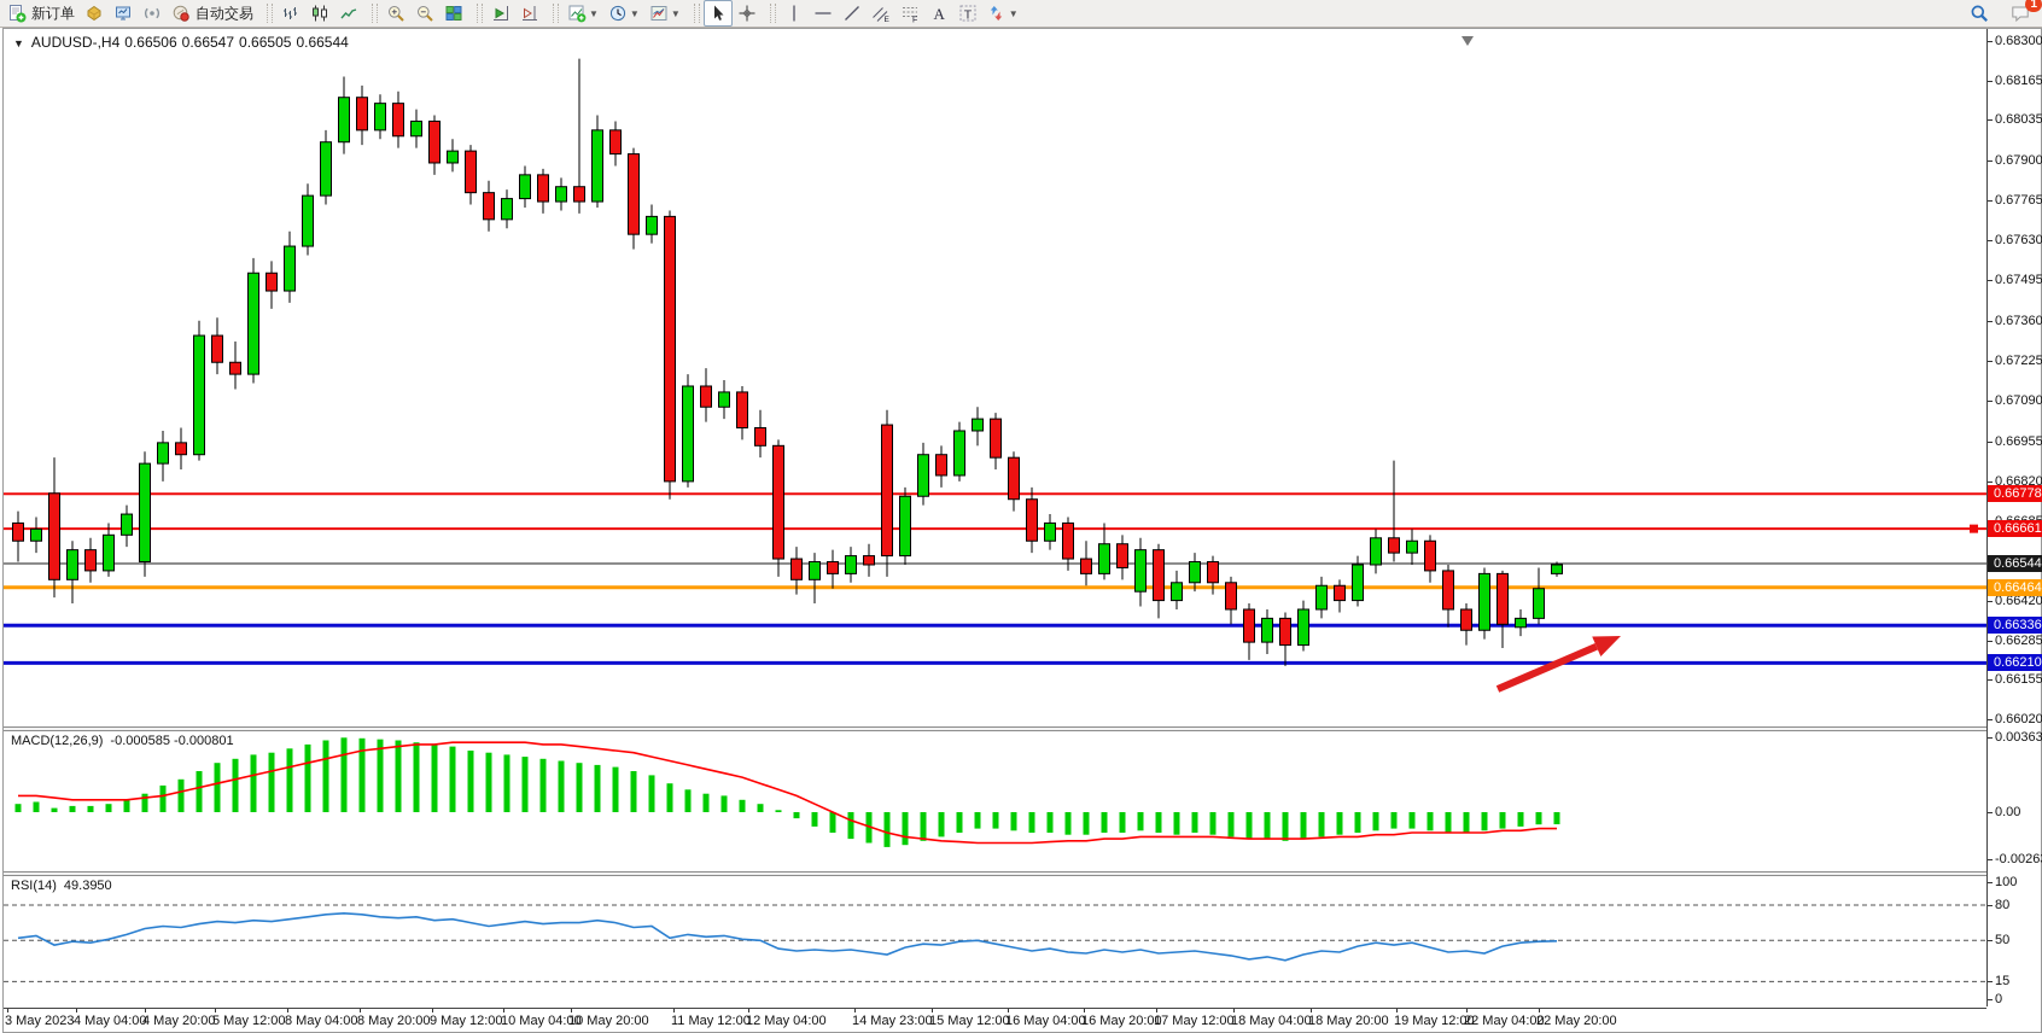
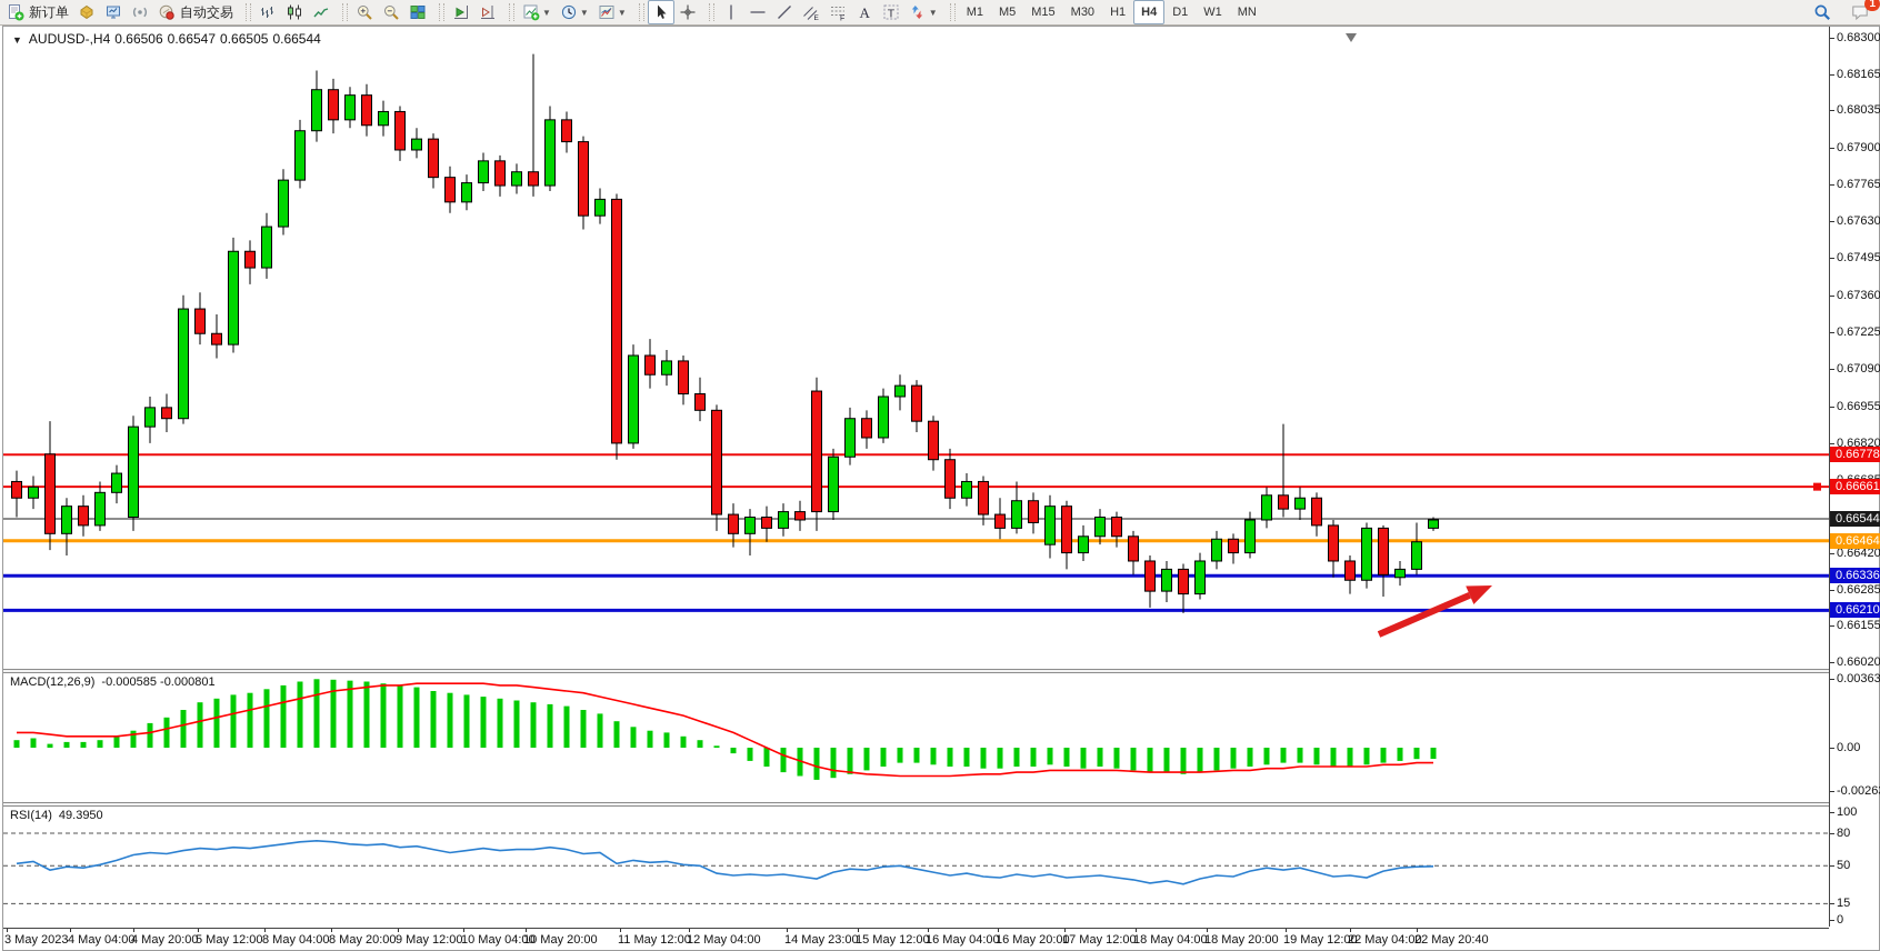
  新订单
  自动交易
  ▼
  ▼
  ▼
  A
  T
  ▼
+ M1
+ M5
+ M15
+ M30
+ H1
+ H4
+ D1
+ W1
+ MN
  1
  ▼ AUDUSD-,H4 0.66506 0.66547 0.66505 0.66544
  MACD(12,26,9) -0.000585 -0.000801
  RSI(14) 49.3950
  0.68300
  0.68165
  0.68035
  0.67900
  0.67765
  0.67630
  0.67495
  0.67360
  0.67225
  0.67090
  0.66955
  0.66820
  0.66420
  0.66285
  0.66155
  0.66020
  0.66778
  0.66661
  0.66464
  0.66336
  0.66210
  0.66544
  0.00363
  0.00
  -0.0026
  100
  80
  50
  15
  0
  3 May 2023
  4 May 04:00
  4 May 20:00
  5 May 12:00
  8 May 04:00
  8 May 20:00
  9 May 12:00
  10 May 04:00
  10 May 20:00
  11 May 12:00
  12 May 04:00
  14 May 23:00
  15 May 12:00
  16 May 04:00
  16 May 20:00
  17 May 12:00
  18 May 04:00
  18 May 20:00
  19 May 12:00
  22 May 04:00
- 22 May 20:00
+ 22 May 20:40
